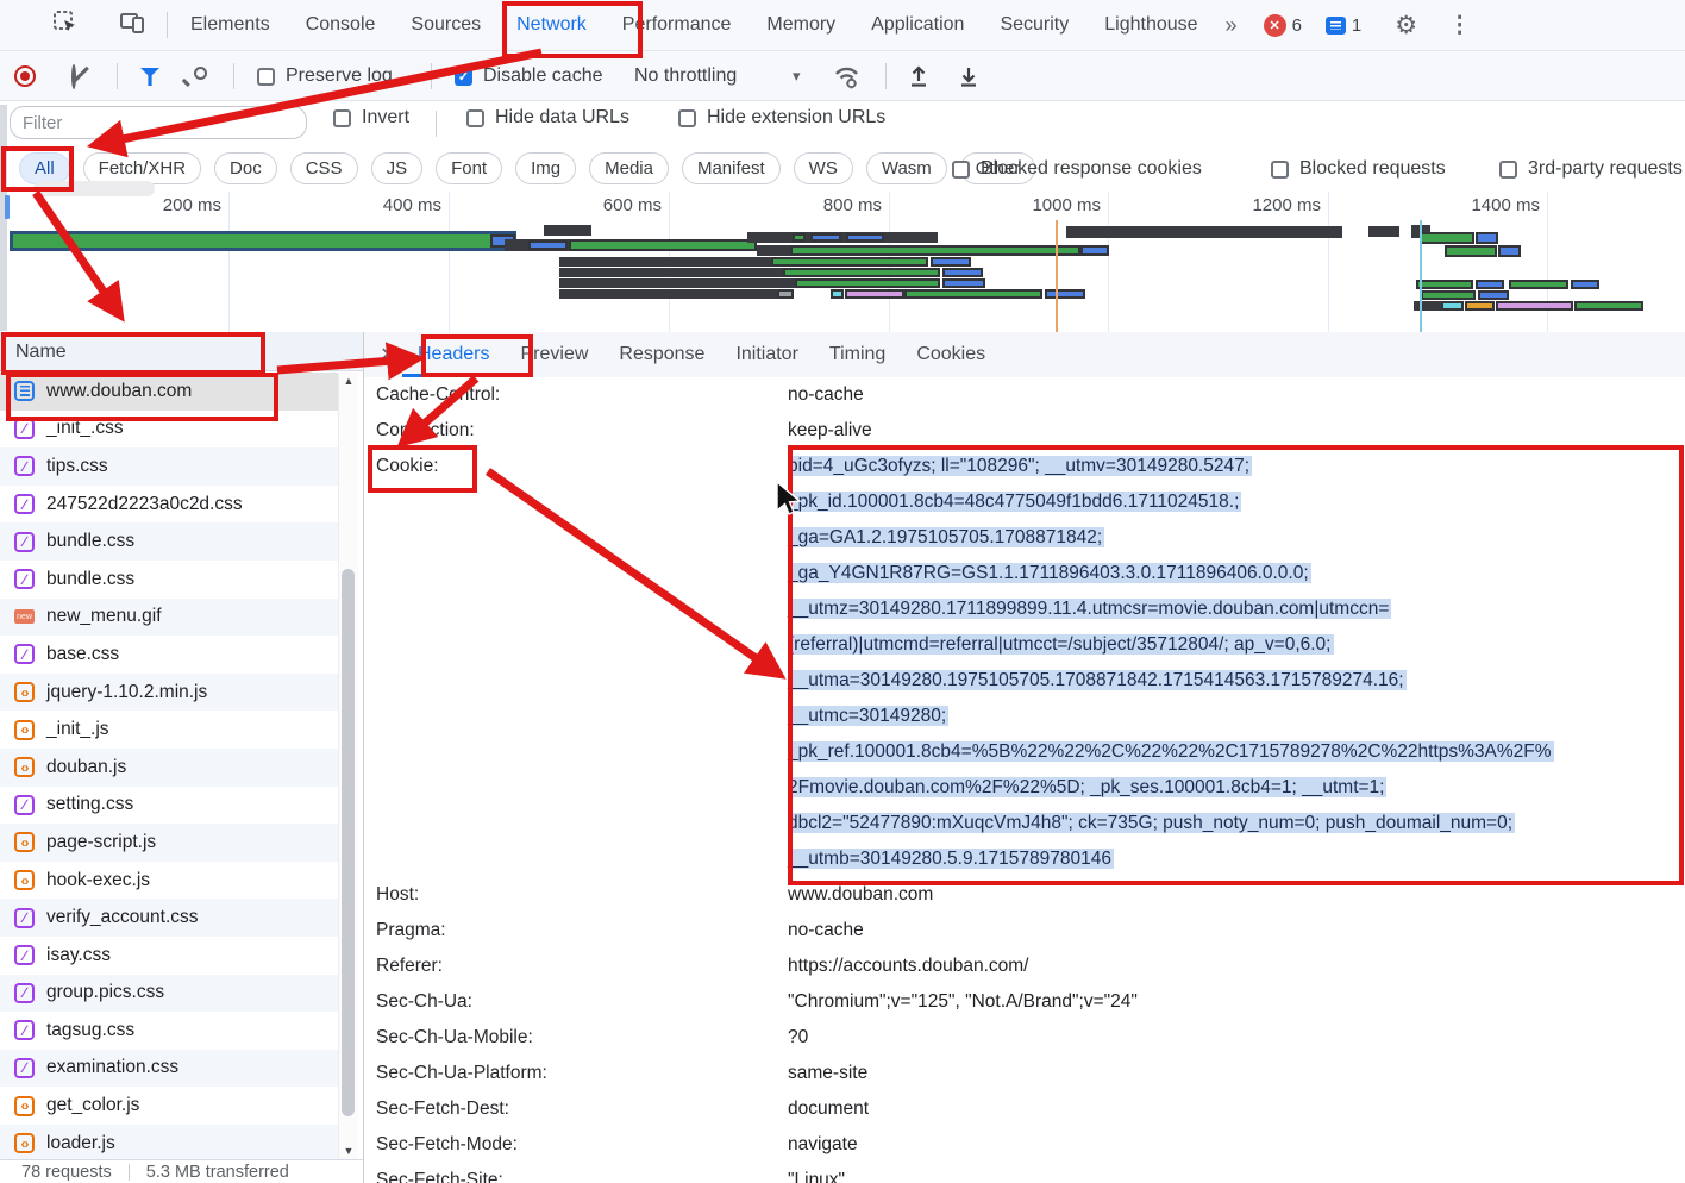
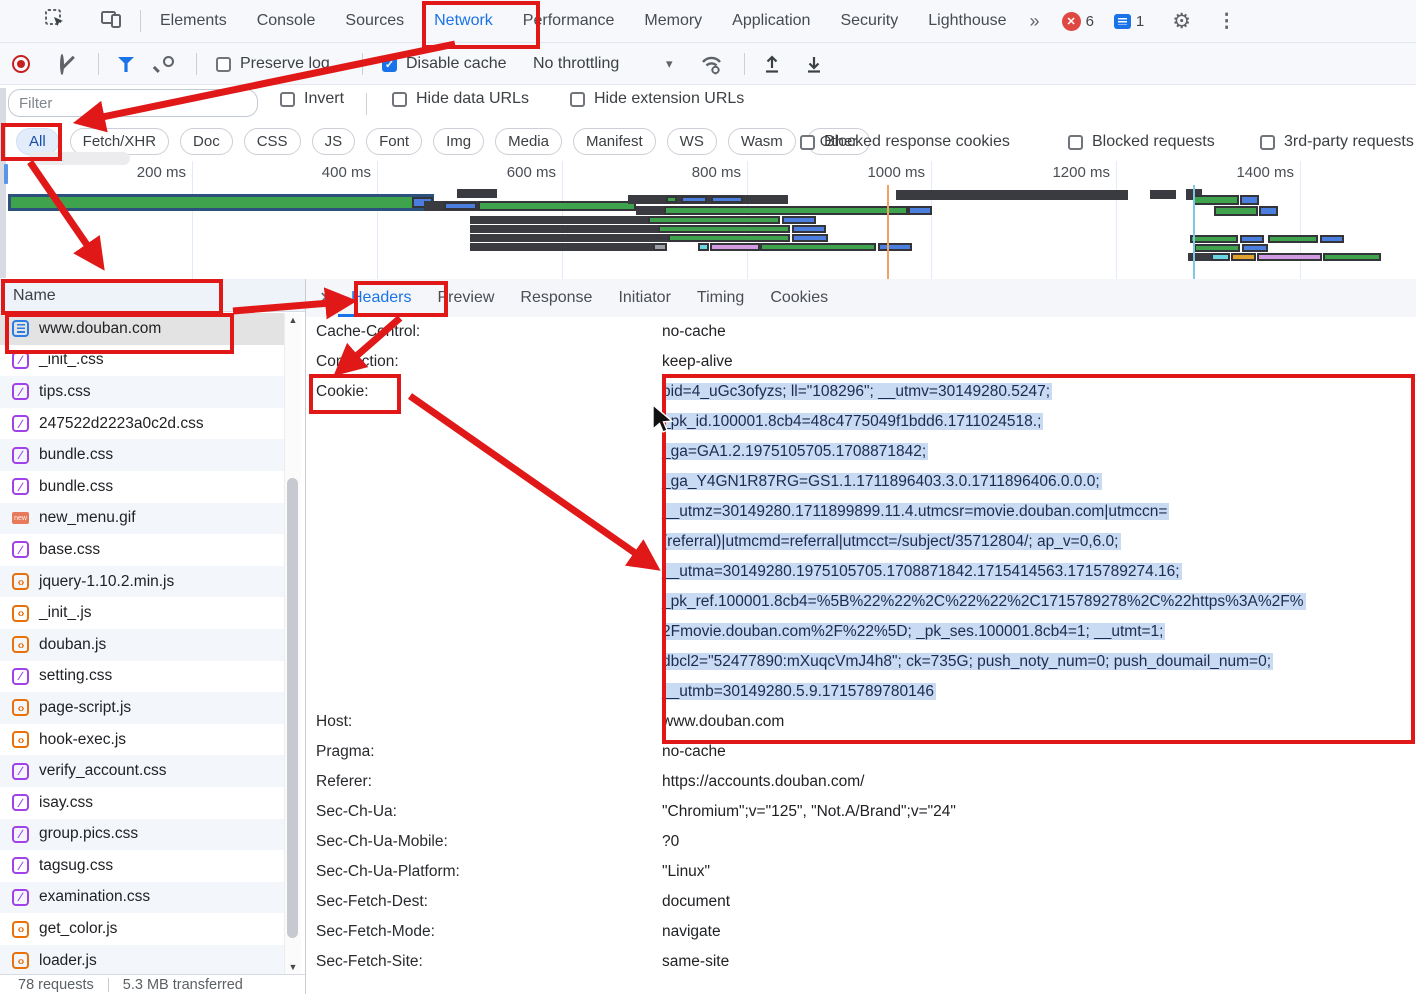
  Elements
  Console
  Sources
  Network
  Prformance
  Memory
  Application
  Security
  Lighthouse
  »
  ✕
  6
  1
  ⚙
  ⋮
  Preserve log
  ✓
  Disable cache
  No throttling
  ▾
  Filter
  Invert
  Hide data URLs
  Hide extension URLs
  All Fetch/XHR Doc CSS JS Font Img Media Manifest WS Wasm Other
  Blocked response cookies
  Blocked requests
  3rd-party requests
  200 ms
  400 ms
  600 ms
  800 ms
  1000 ms
  1200 ms
  1400 ms
  Name
  www.douban.com
  ∕
  _init_.css
  ∕
  tips.css
  ∕
  247522d2223a0c2d.css
  ∕
  bundle.css
  ∕
  bundle.css
  new_menu.gif
  ∕
  base.css
  ‹›
  jquery-1.10.2.min.js
  ‹›
  _init_.js
  ‹›
  douban.js
  ∕
  setting.css
  ‹›
  page-script.js
  ‹›
  hook-exec.js
  ∕
  verify_account.css
  ∕
  isay.css
  ∕
  group.pics.css
  ∕
  tagsug.css
  ∕
  examination.css
  ‹›
  get_color.js
  ‹›
  loader.js
  ▲
  ▼
  78 requests
  5.3 MB transferred
  ✕
  eaders
  Preview
  Response
  Initiator
  Timing
  Cookies
  Cache-Cntrol:
  no-cache
  Conection:
  keep-alive
  Cookie:
  bid=4_uGc3ofyzs; ll="108296"; __utmv=30149280.5247;
  pk_id.100001.8cb4=48c4775049f1bdd6.1711024518.;
  _ga=GA1.2.1975105705.1708871842;
  _ga_Y4GN1R87RG=GS1.1.1711896403.3.0.1711896406.0.0.0;
  __utmz=30149280.1711899899.11.4.utmcsr=movie.douban.com|utmccn=
  referral)|utmcmd=referral|utmcct=/subject/35712804/; ap_v=0,6.0;
  __utma=30149280.1975105705.1708871842.1715414563.1715789274.16;
- __utmc=30149280;
  _pk_ref.100001.8cb4=%5B%22%22%2C%22%22%2C1715789278%2C%22https%3A%2F%
  2Fmovie.douban.com%2F%22%5D; _pk_ses.100001.8cb4=1; __utmt=1;
  dbcl2="52477890:mXuqcVmJ4h8"; ck=735G; push_noty_num=0; push_doumail_num=0;
  __utmb=30149280.5.9.1715789780146
  Host:
  www.douban.com
  Pragma:
  no-cache
  Referer:
  https://accounts.douban.com/
  Sec-Ch-Ua:
  "Chromium";v="125", "Not.A/Brand";v="24"
  Sec-Ch-Ua-Mobile:
  ?0
  Sec-Ch-Ua-Platform:
- same-site
+ "Linux"
  Sec-Fetch-Dest:
  document
  Sec-Fetch-Mode:
  navigate
  Sec-Fetch-Site:
- "Linux"
+ same-site
